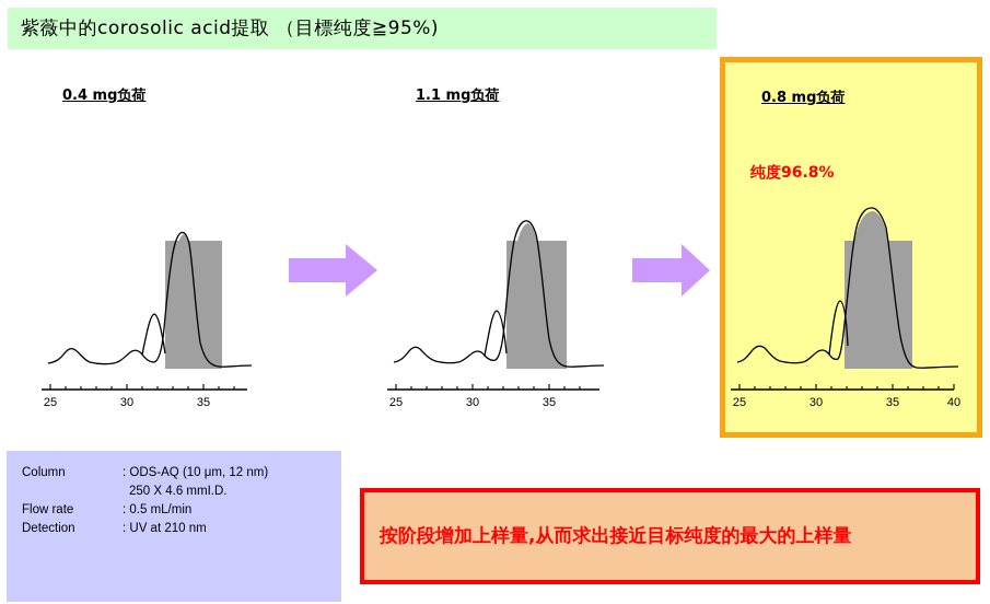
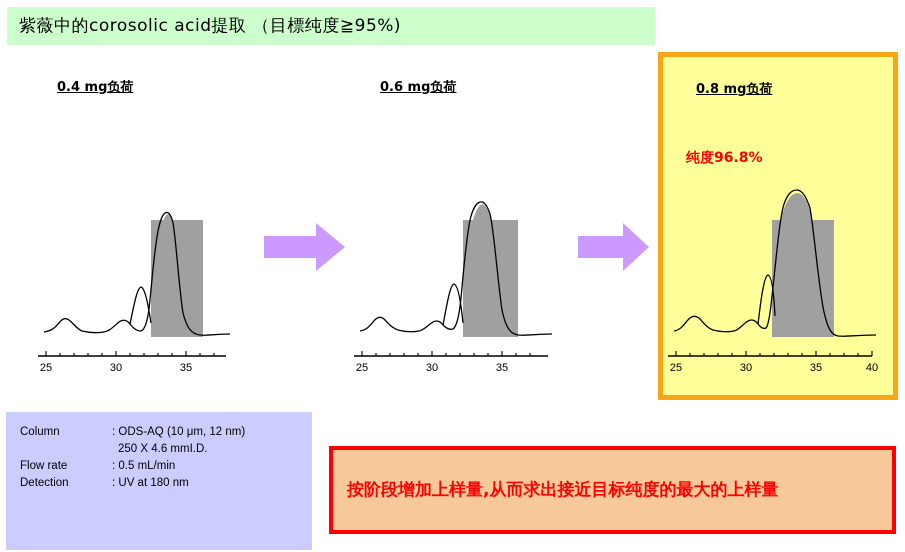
  紫薇中的corosolic acid提取 （目標纯度≧95%)
  0.4 mg负荷
  25
  30
  35
- 1.1 mg负荷
+ 0.6 mg负荷
  25
  30
  35
  0.8 mg负荷
  纯度96.8%
  25
  30
  35
  40
  Column
  : ODS-AQ (10 μm, 12 nm)
  250 X 4.6 mmI.D.
  Flow rate
  : 0.5 mL/min
  Detection
- : UV at 210 nm
+ : UV at 180 nm
  按阶段增加上样量,从而求出接近目标纯度的最大的上样量
